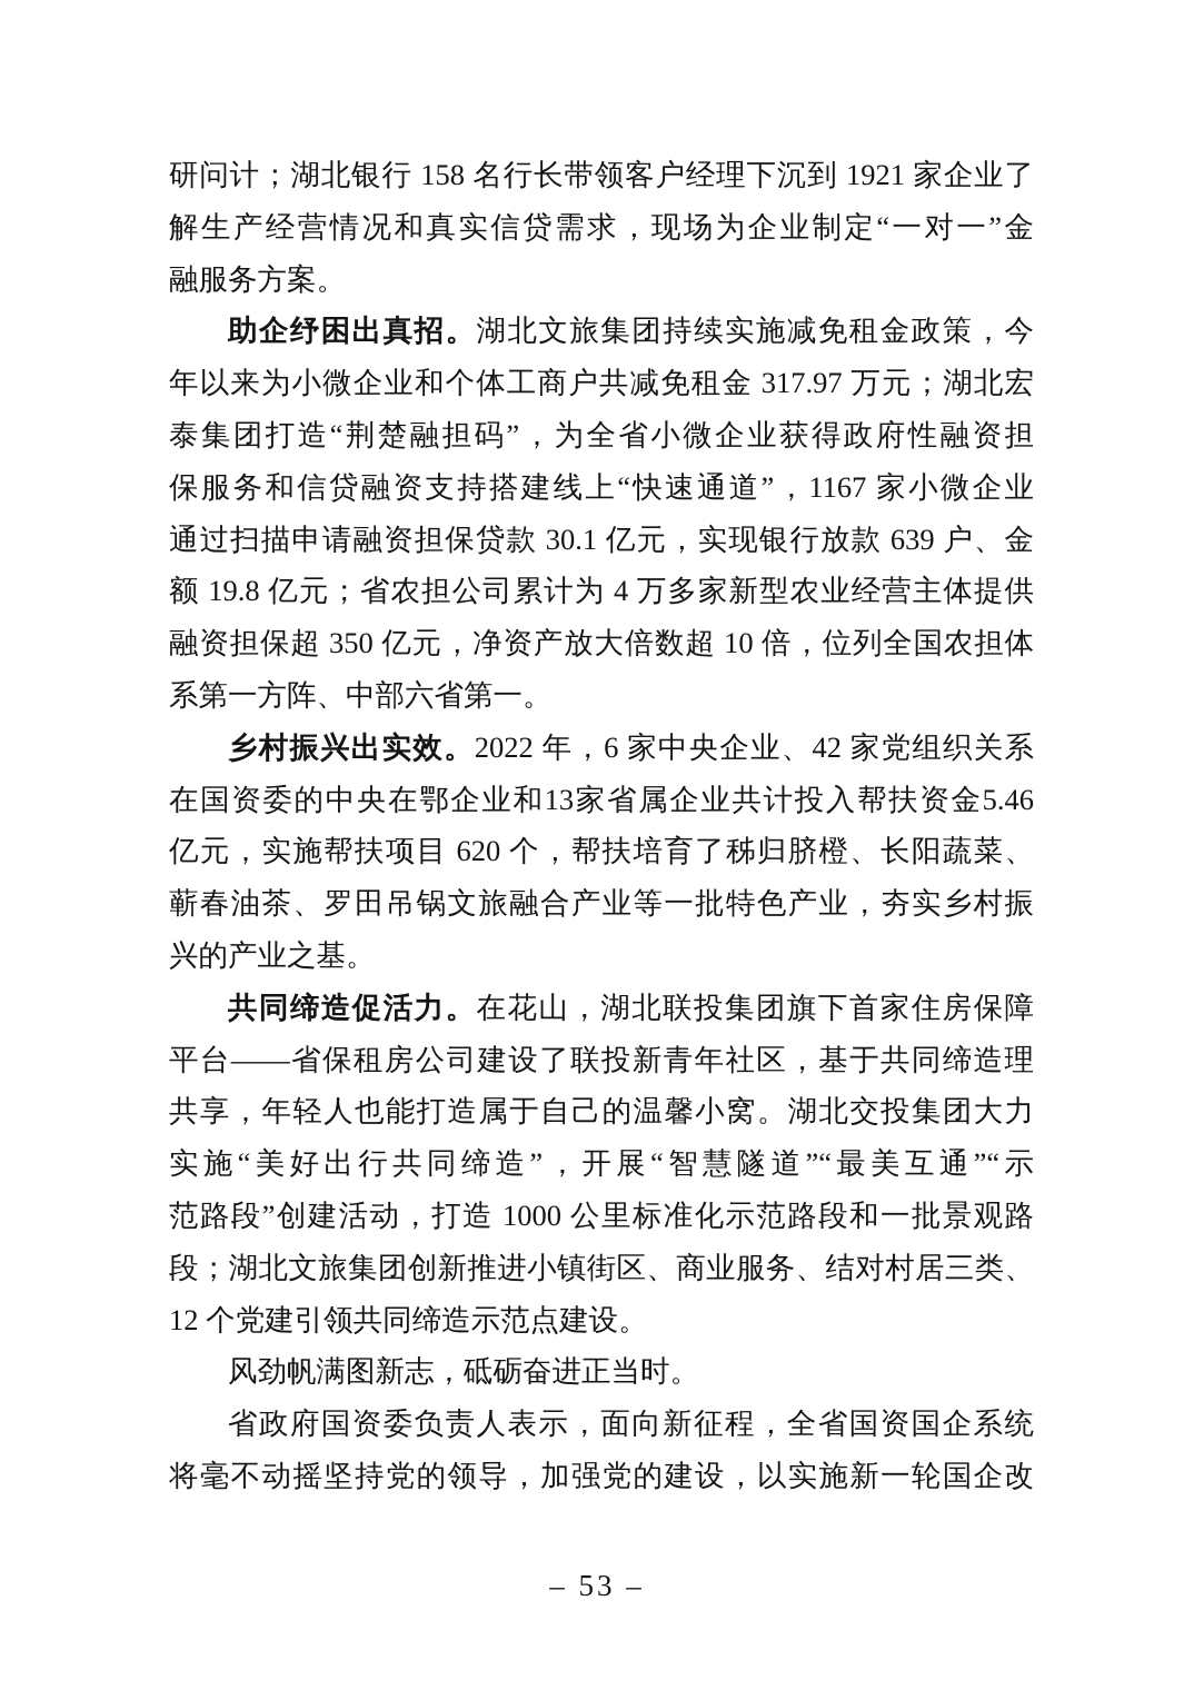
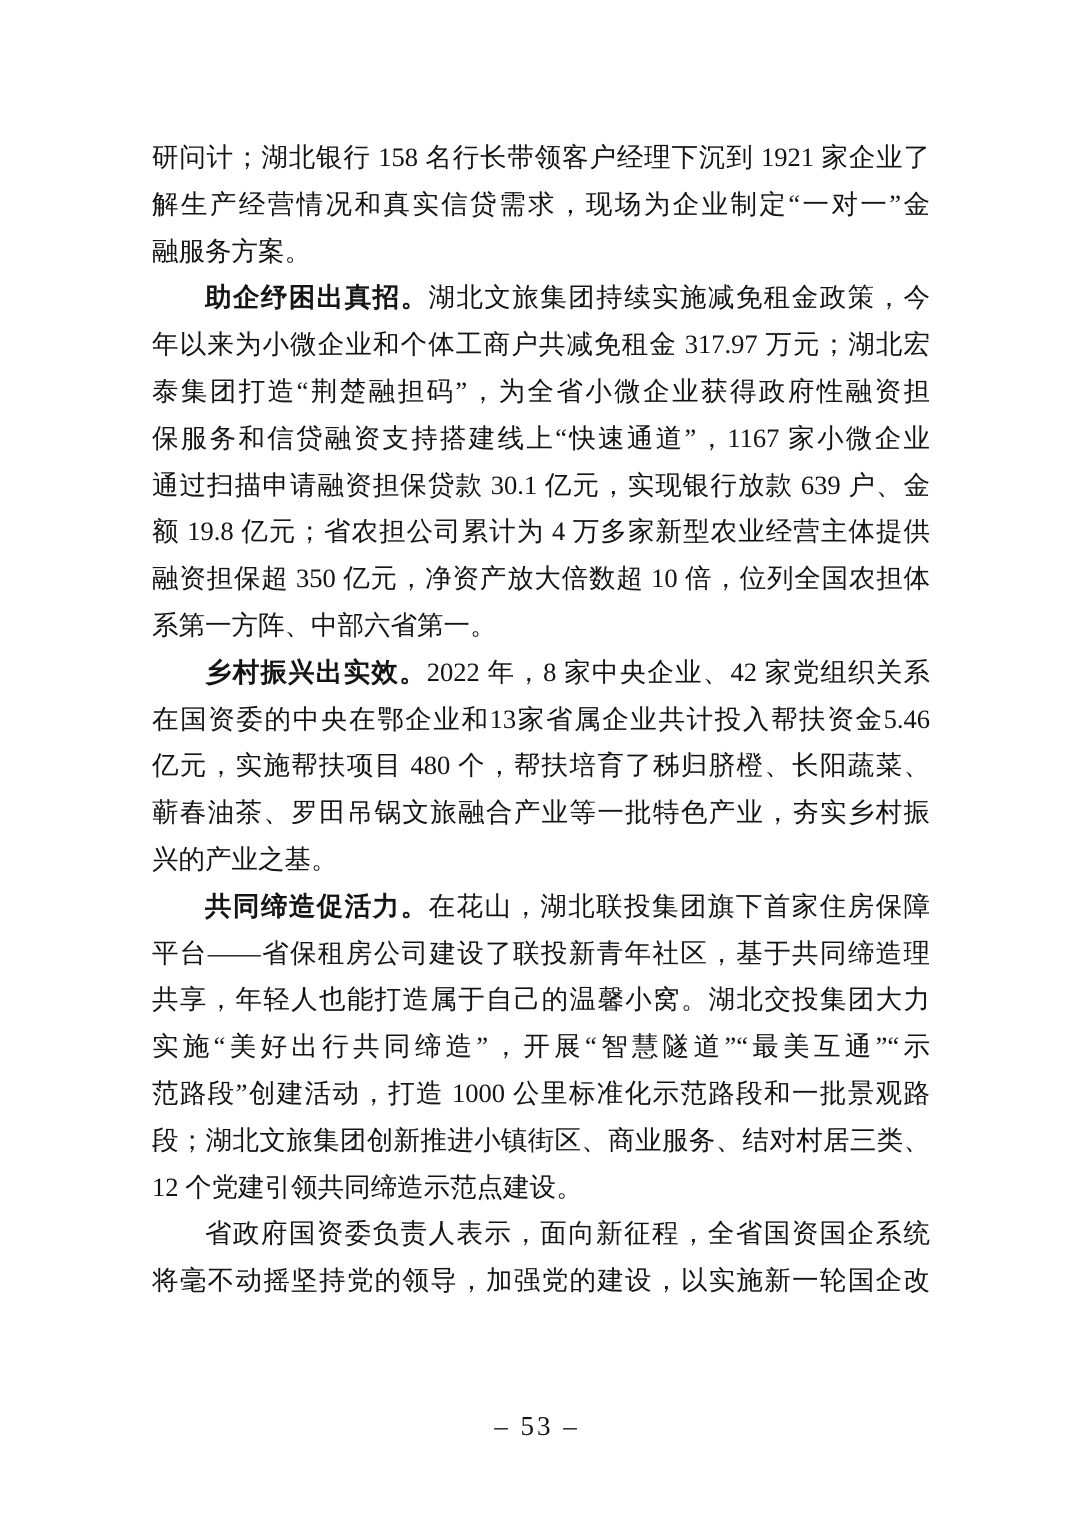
  研问计；湖北银行 158 名行长带领客户经理下沉到 1921 家企业了
  解生产经营情况和真实信贷需求，现场为企业制定“一对一”金
  融服务方案。
  助企纾困出真招。湖北文旅集团持续实施减免租金政策，今
  年以来为小微企业和个体工商户共减免租金 317.97 万元；湖北宏
  泰集团打造“荆楚融担码”，为全省小微企业获得政府性融资担
  保服务和信贷融资支持搭建线上“快速通道”，1167 家小微企业
  通过扫描申请融资担保贷款 30.1 亿元，实现银行放款 639 户、金
  额 19.8 亿元；省农担公司累计为 4 万多家新型农业经营主体提供
  融资担保超 350 亿元，净资产放大倍数超 10 倍，位列全国农担体
  系第一方阵、中部六省第一。
- 乡村振兴出实效。2022 年，6 家中央企业、42 家党组织关系
+ 乡村振兴出实效。2022 年，8 家中央企业、42 家党组织关系
  在国资委的中央在鄂企业和13家省属企业共计投入帮扶资金5.46
- 亿元，实施帮扶项目 620 个，帮扶培育了秭归脐橙、长阳蔬菜、
+ 亿元，实施帮扶项目 480 个，帮扶培育了秭归脐橙、长阳蔬菜、
  蕲春油茶、罗田吊锅文旅融合产业等一批特色产业，夯实乡村振
  兴的产业之基。
  共同缔造促活力。在花山，湖北联投集团旗下首家住房保障
  平台——省保租房公司建设了联投新青年社区，基于共同缔造理
  共享，年轻人也能打造属于自己的温馨小窝。湖北交投集团大力
  实施“美好出行共同缔造”，开展“智慧隧道”“最美互通”“示
  范路段”创建活动，打造 1000 公里标准化示范路段和一批景观路
  段；湖北文旅集团创新推进小镇街区、商业服务、结对村居三类、
  12 个党建引领共同缔造示范点建设。
- 风劲帆满图新志，砥砺奋进正当时。
  省政府国资委负责人表示，面向新征程，全省国资国企系统
  将毫不动摇坚持党的领导，加强党的建设，以实施新一轮国企改
  – 53 –
